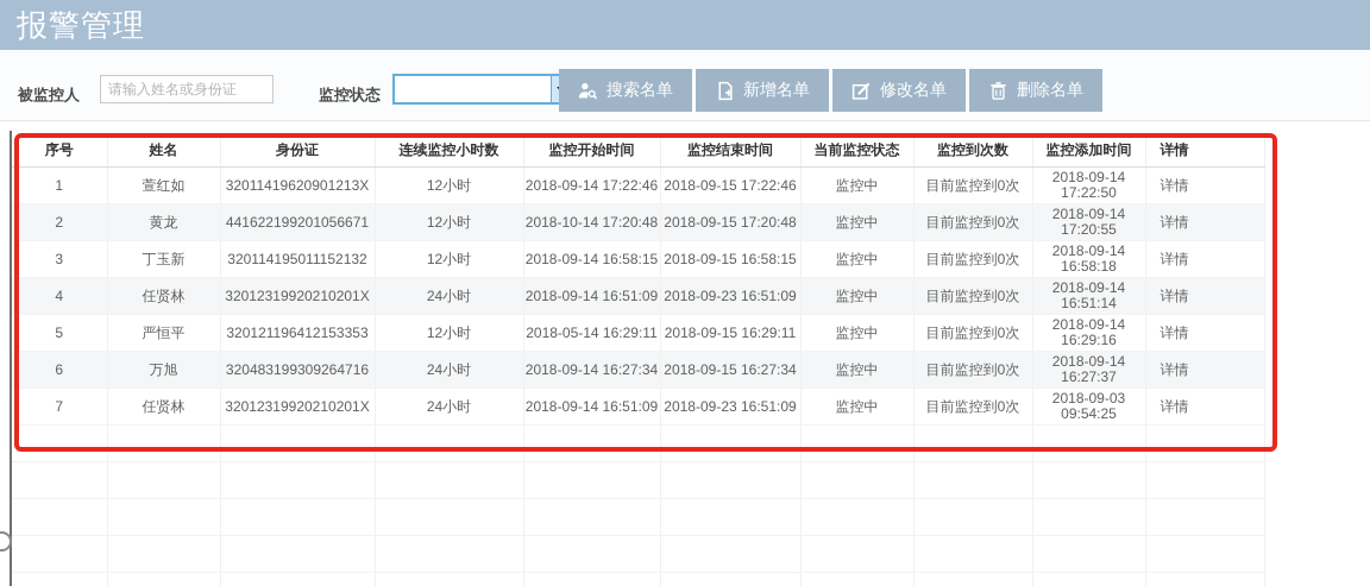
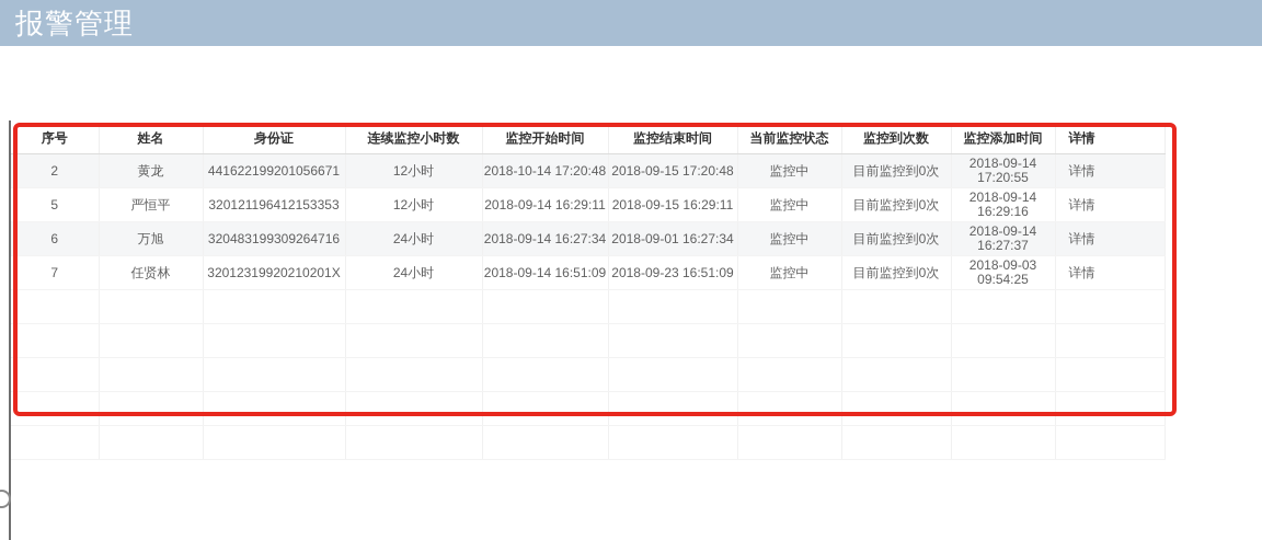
  报警管理
- 被监控人
- 请输入姓名或身份证
- 监控状态
- 搜索名单
- 新增名单
- 修改名单
- 删除名单
  序号	姓名	身份证	连续监控小时数	监控开始时间	监控结束时间	当前监控状态	监控到次数	监控添加时间	详情
- 1	萱红如	32011419620901213X	12小时	2018-09-14 17:22:46	2018-09-15 17:22:46	监控中	目前监控到0次	2018-09-1417:22:50	详情
  2	黄龙	441622199201056671	12小时	2018-10-14 17:20:48	2018-09-15 17:20:48	监控中	目前监控到0次	2018-09-1417:20:55	详情
- 3	丁玉新	320114195011152132	12小时	2018-09-14 16:58:15	2018-09-15 16:58:15	监控中	目前监控到0次	2018-09-1416:58:18	详情
- 4	任贤林	32012319920210201X	24小时	2018-09-14 16:51:09	2018-09-23 16:51:09	监控中	目前监控到0次	2018-09-1416:51:14	详情
- 5	严恒平	320121196412153353	12小时	2018-05-14 16:29:11	2018-09-15 16:29:11	监控中	目前监控到0次	2018-09-1416:29:16	详情
+ 5	严恒平	320121196412153353	12小时	2018-09-14 16:29:11	2018-09-15 16:29:11	监控中	目前监控到0次	2018-09-1416:29:16	详情
- 6	万旭	320483199309264716	24小时	2018-09-14 16:27:34	2018-09-15 16:27:34	监控中	目前监控到0次	2018-09-1416:27:37	详情
+ 6	万旭	320483199309264716	24小时	2018-09-14 16:27:34	2018-09-01 16:27:34	监控中	目前监控到0次	2018-09-1416:27:37	详情
  7	任贤林	32012319920210201X	24小时	2018-09-14 16:51:09	2018-09-23 16:51:09	监控中	目前监控到0次	2018-09-0309:54:25	详情
